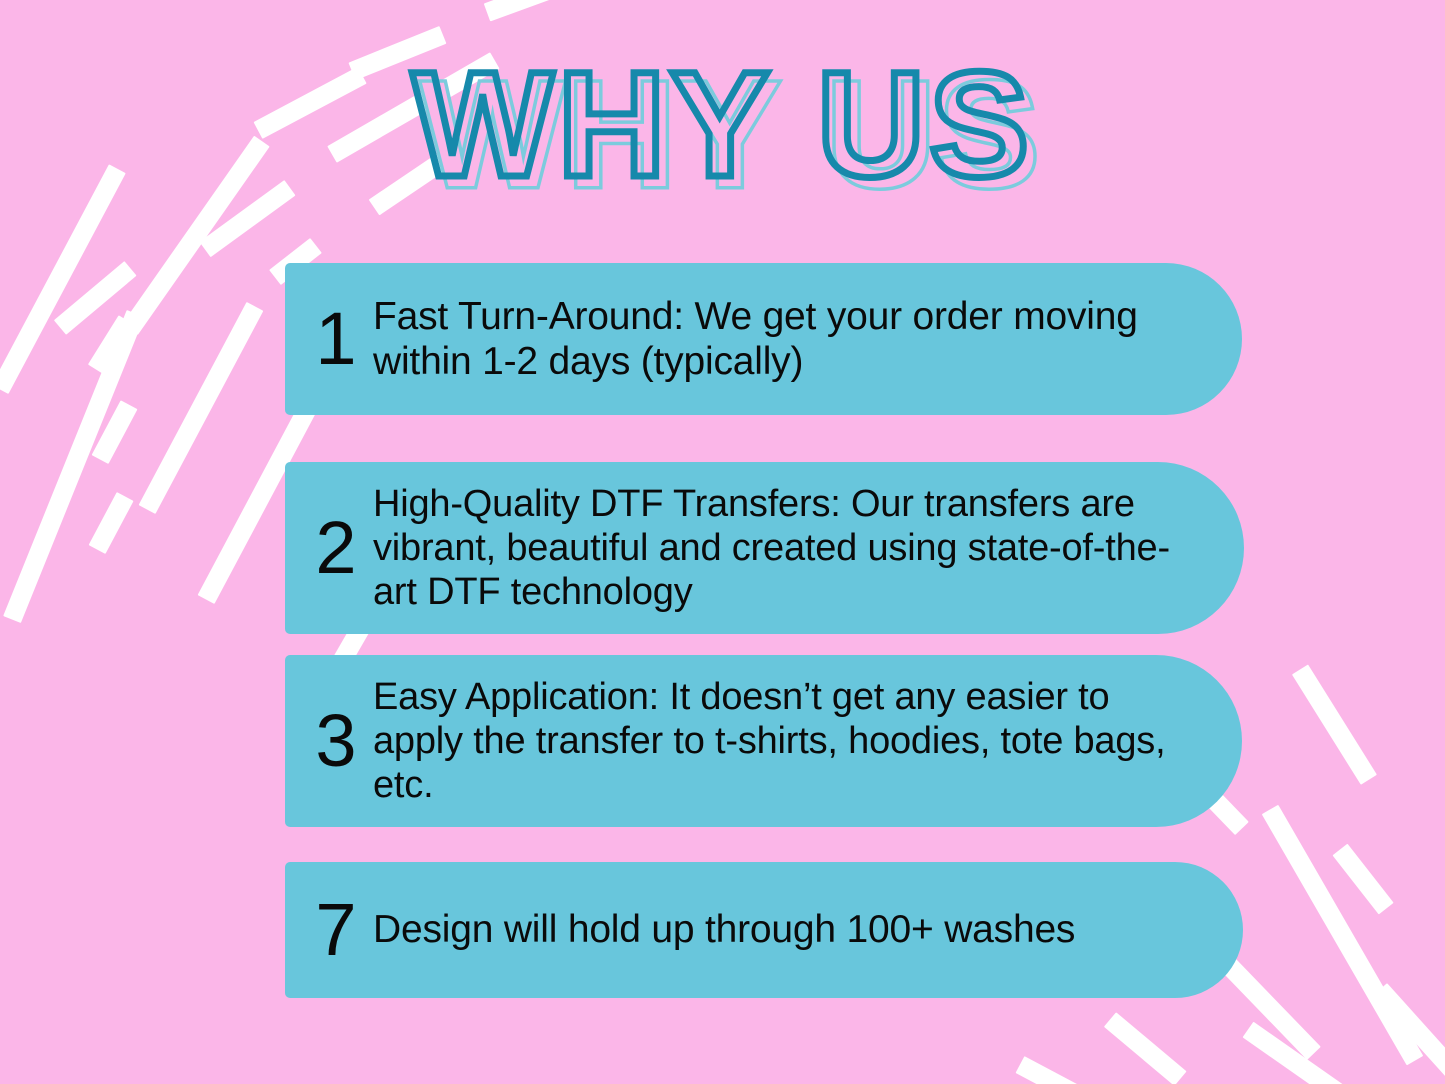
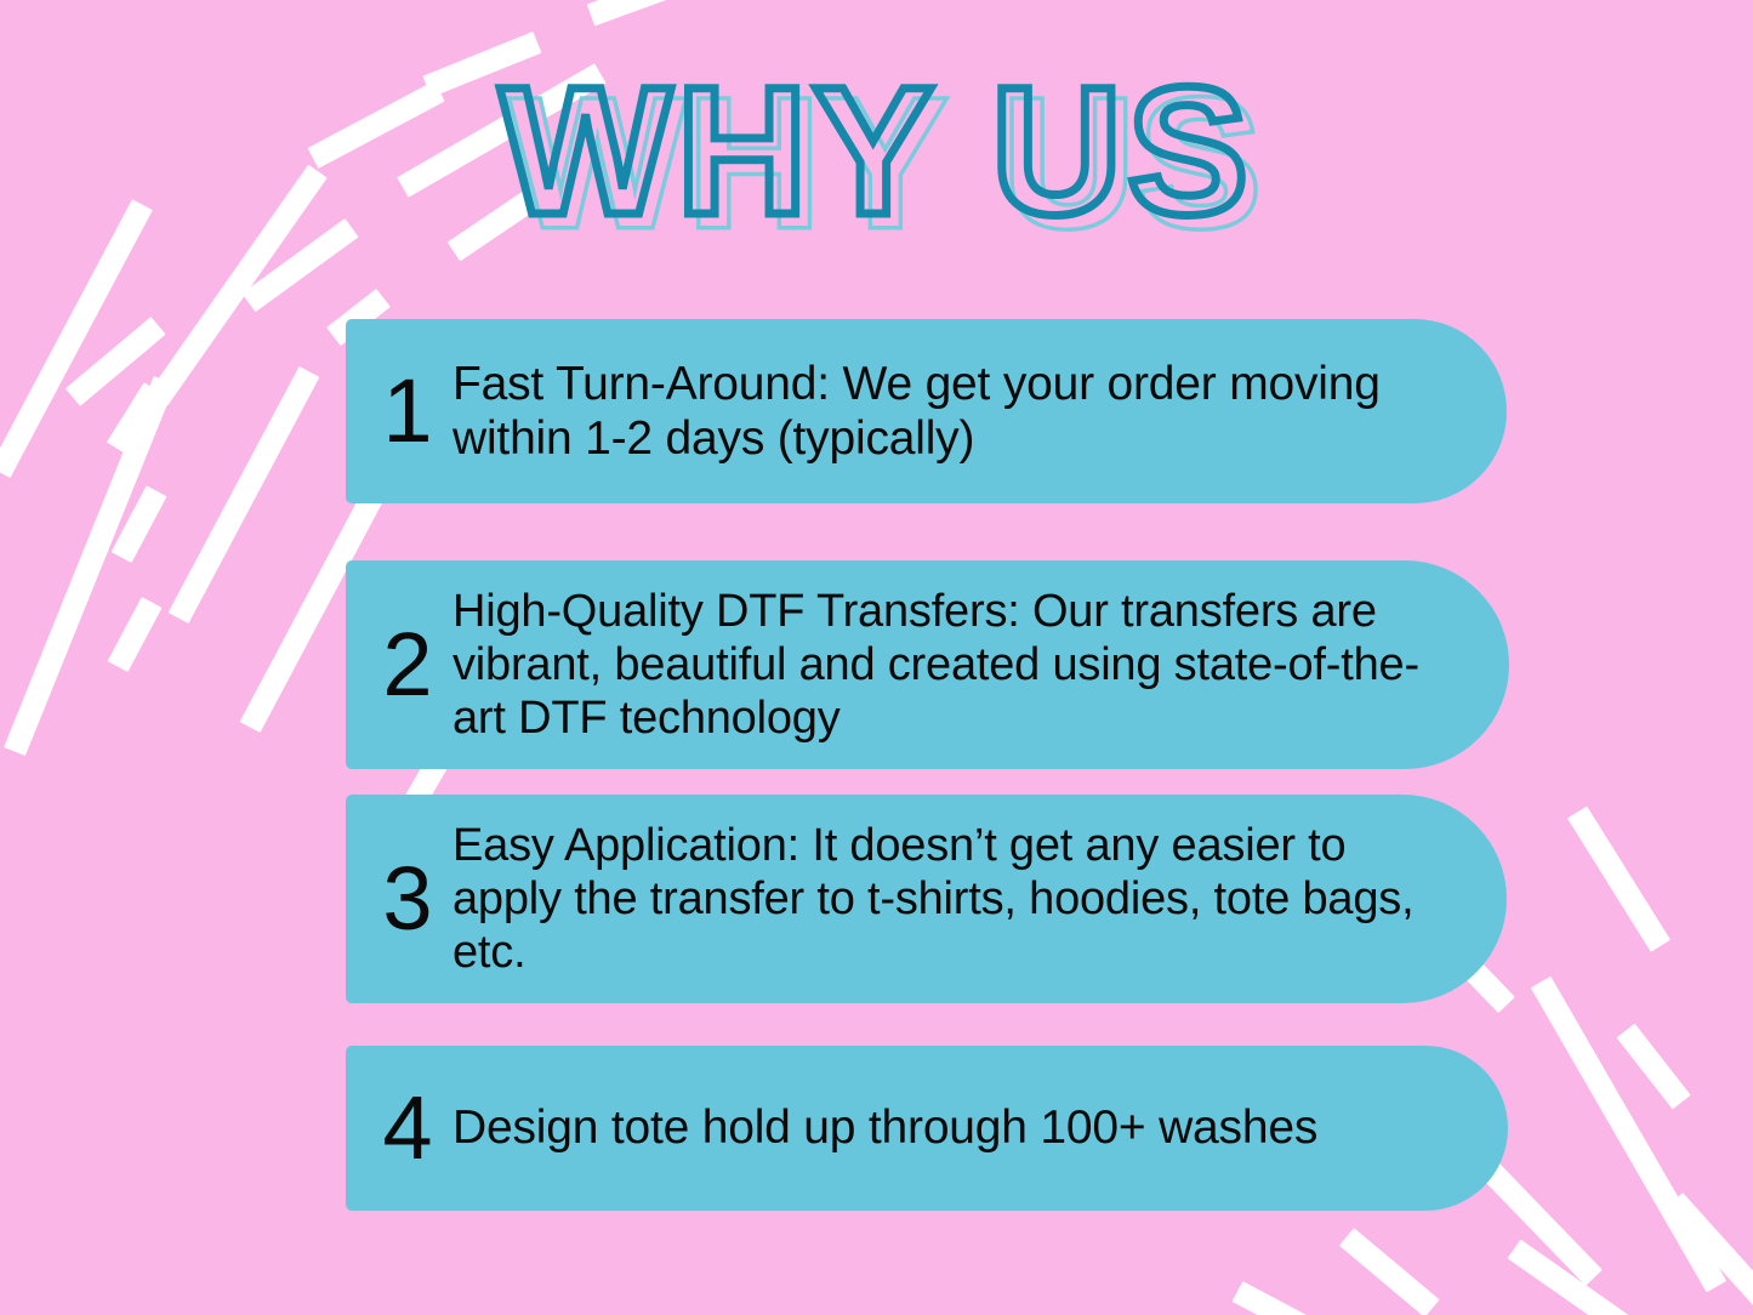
  WHY US
  1
  Fast Turn-Around: We get your order moving within 1-2 days (typically)
  2
  High-Quality DTF Transfers: Our transfers are vibrant, beautiful and created using state-of-the-art DTF technology
  3
  Easy Application: It doesn’t get any easier to apply the transfer to t-shirts, hoodies, tote bags, etc.
- 7
+ 4
- Design will hold up through 100+ washes
+ Design tote hold up through 100+ washes
